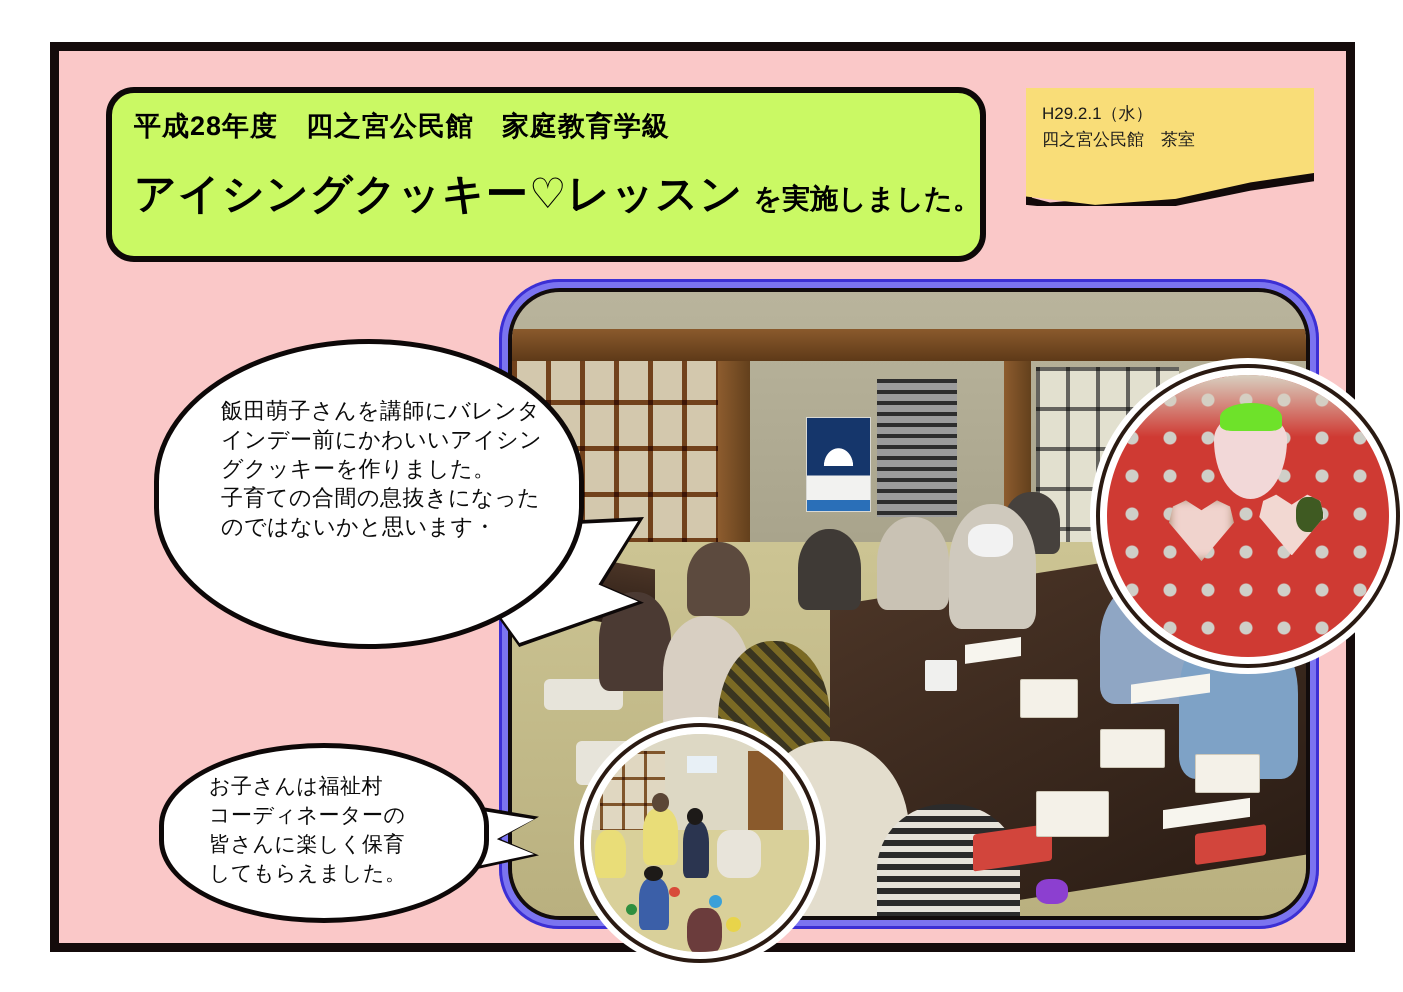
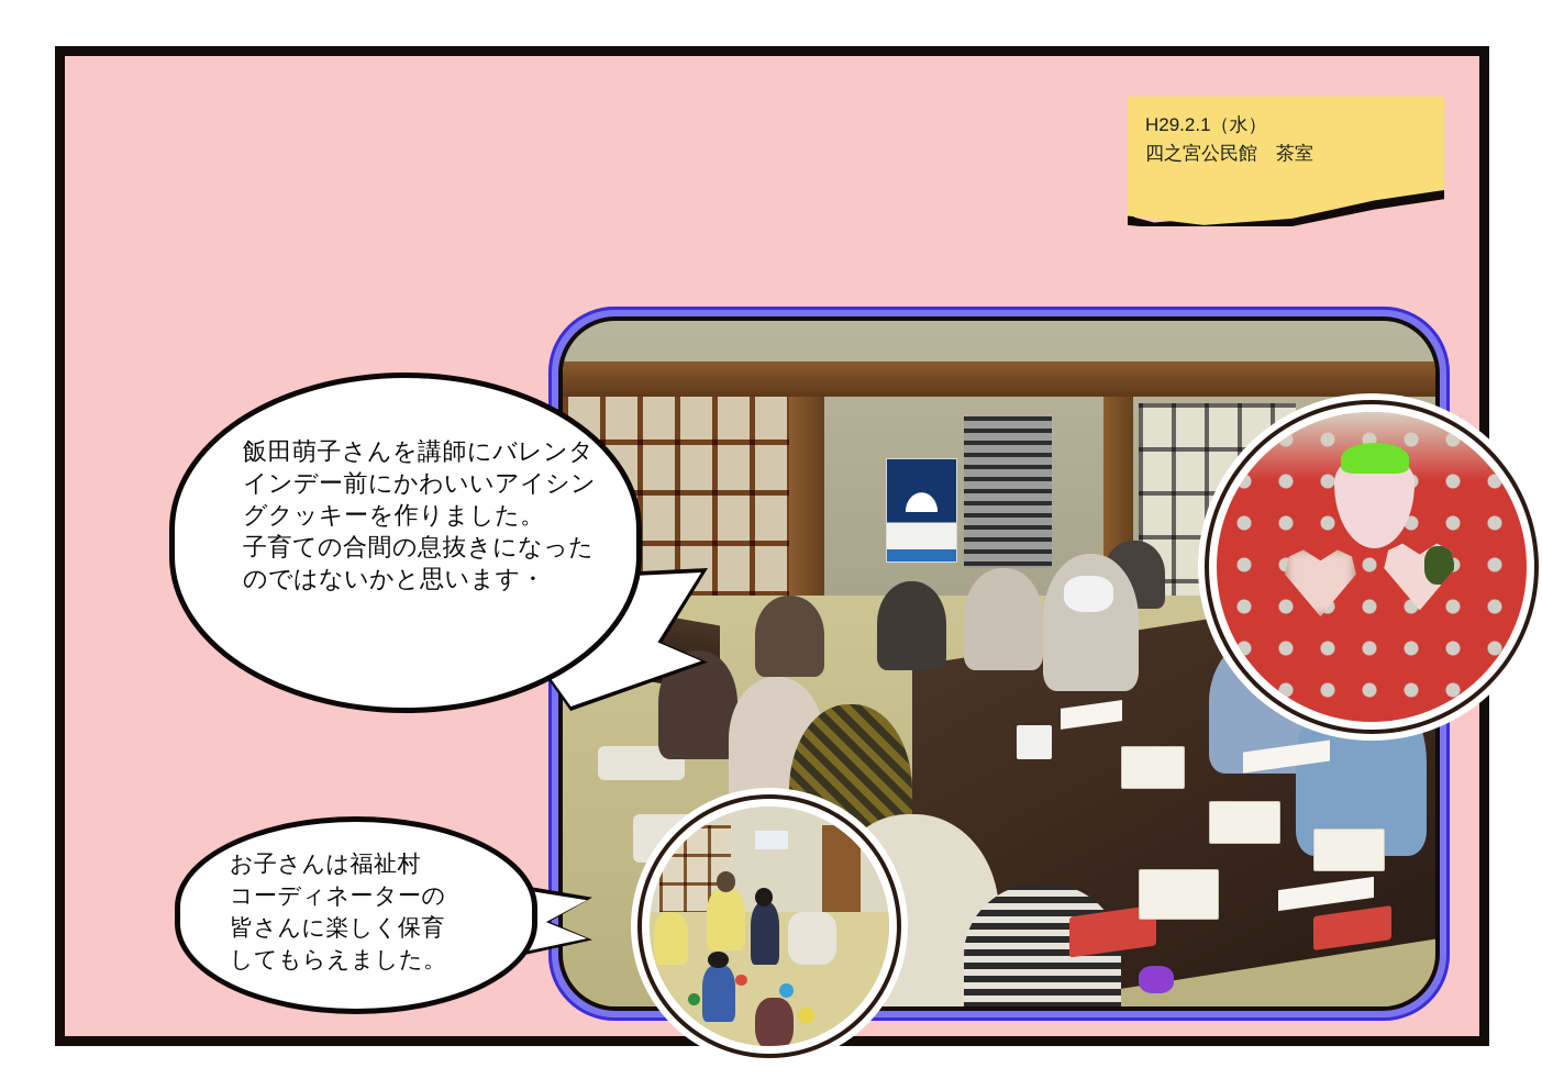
- 平成28年度 四之宮公民館 家庭教育学級
- アイシングクッキー♡レッスン
- を実施しました。
  H29.2.1（水）
  四之宮公民館 茶室
  飯田萌子さんを講師にバレンタインデー前にかわいいアイシングクッキーを作りました。
  子育ての合間の息抜きになったのではないかと思います・
  お子さんは福祉村
  コーディネーターの
  皆さんに楽しく保育
  してもらえました。
